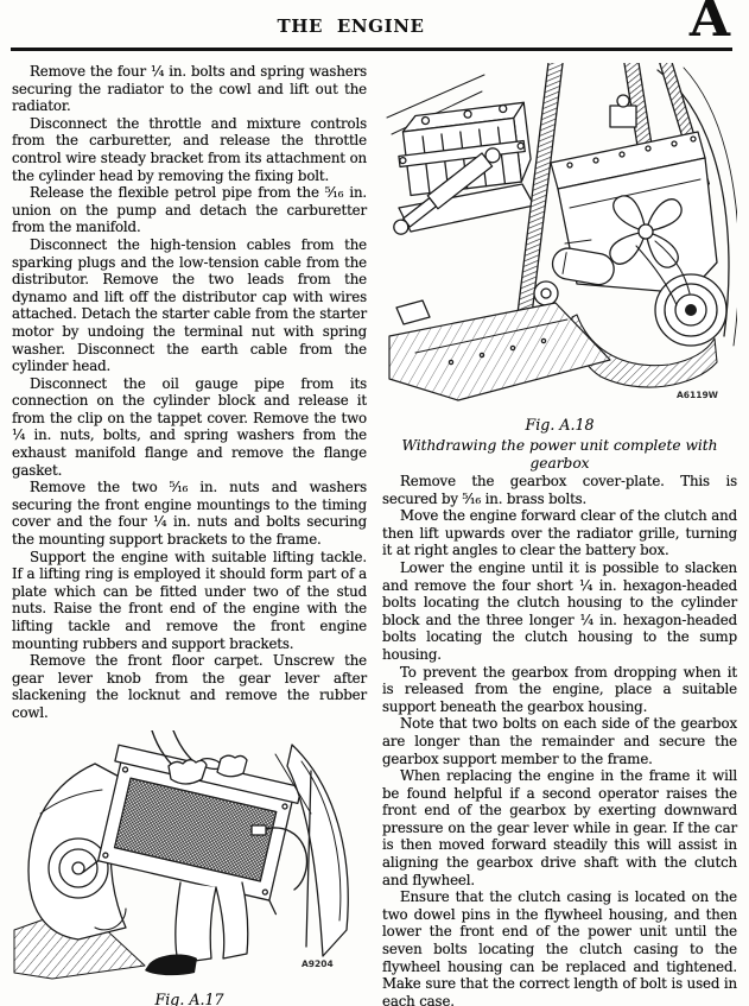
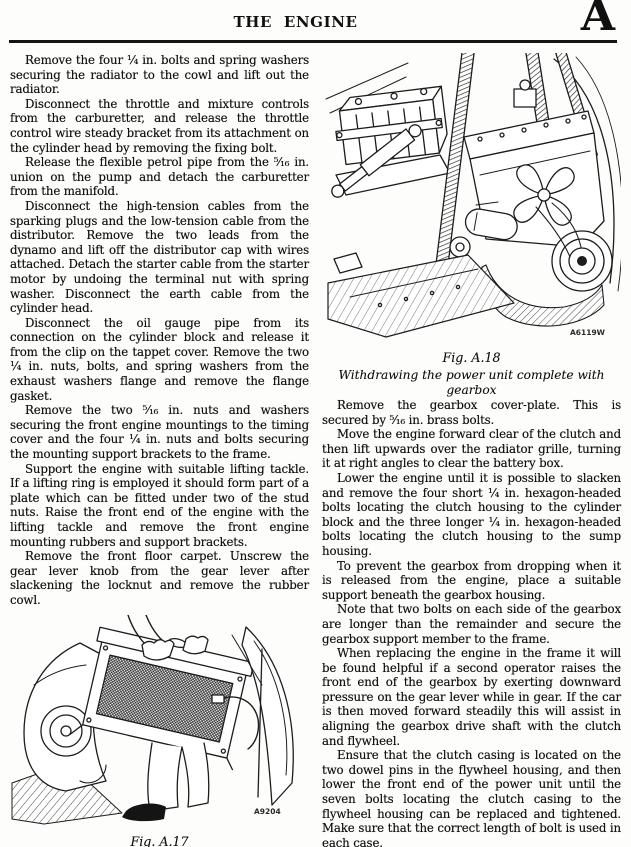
  THE ENGINE
  A
  Remove the four ¼ in. bolts and spring washers securing the radiator to the cowl and lift out the radiator.
  Disconnect the throttle and mixture controls from the carburetter, and release the throttle control wire steady bracket from its attachment on the cylinder head by removing the fixing bolt.
  Release the flexible petrol pipe from the ⁵⁄₁₆ in. union on the pump and detach the carburetter from the manifold.
  Disconnect the high-tension cables from the sparking plugs and the low-tension cable from the distributor. Remove the two leads from the dynamo and lift off the distributor cap with wires attached. Detach the starter cable from the starter motor by undoing the terminal nut with spring washer. Disconnect the earth cable from the cylinder head.
- Disconnect the oil gauge pipe from its connection on the cylinder block and release it from the clip on the tappet cover. Remove the two ¼ in. nuts, bolts, and spring washers from the exhaust manifold flange and remove the flange gasket.
+ Disconnect the oil gauge pipe from its connection on the cylinder block and release it from the clip on the tappet cover. Remove the two ¼ in. nuts, bolts, and spring washers from the exhaust washers flange and remove the flange gasket.
  Remove the two ⁵⁄₁₆ in. nuts and washers securing the front engine mountings to the timing cover and the four ¼ in. nuts and bolts securing the mounting support brackets to the frame.
  Support the engine with suitable lifting tackle. If a lifting ring is employed it should form part of a plate which can be fitted under two of the stud nuts. Raise the front end of the engine with the lifting tackle and remove the front engine mounting rubbers and support brackets.
  Remove the front floor carpet. Unscrew the gear lever knob from the gear lever after slackening the locknut and remove the rubber cowl.
  A9204
  Fig. A.17
  A6119W
  Fig. A.18
  Withdrawing the power unit complete with gearbox
  Remove the gearbox cover-plate. This is secured by ⁵⁄₁₆ in. brass bolts.
  Move the engine forward clear of the clutch and then lift upwards over the radiator grille, turning it at right angles to clear the battery box.
  Lower the engine until it is possible to slacken and remove the four short ¼ in. hexagon-headed bolts locating the clutch housing to the cylinder block and the three longer ¼ in. hexagon-headed bolts locating the clutch housing to the sump housing.
  To prevent the gearbox from dropping when it is released from the engine, place a suitable support beneath the gearbox housing.
  Note that two bolts on each side of the gearbox are longer than the remainder and secure the gearbox support member to the frame.
  When replacing the engine in the frame it will be found helpful if a second operator raises the front end of the gearbox by exerting downward pressure on the gear lever while in gear. If the car is then moved forward steadily this will assist in aligning the gearbox drive shaft with the clutch and flywheel.
  Ensure that the clutch casing is located on the two dowel pins in the flywheel housing, and then lower the front end of the power unit until the seven bolts locating the clutch casing to the flywheel housing can be replaced and tightened. Make sure that the correct length of bolt is used in each case.
